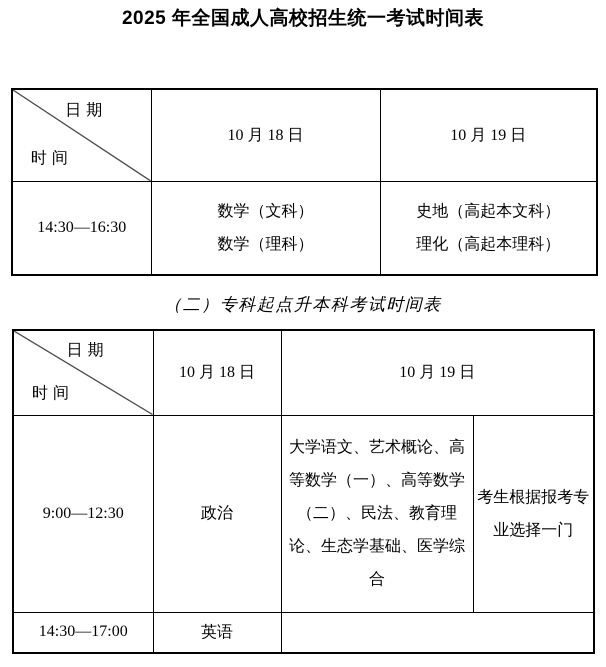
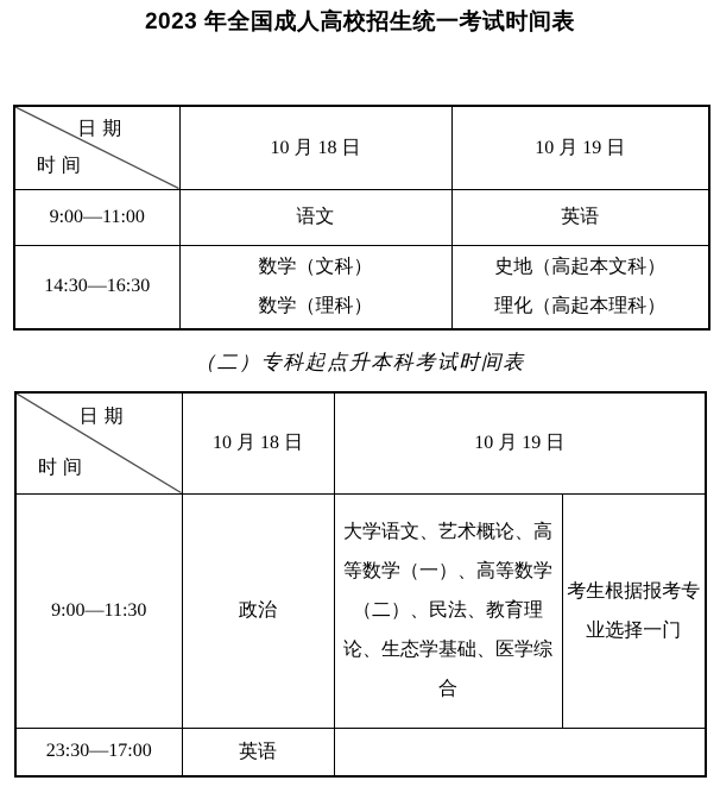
- 2025 年全国成人高校招生统一考试时间表
+ 2023 年全国成人高校招生统一考试时间表
  日期 时间	10 月 18 日	10 月 19 日
+ 9:00—11:00	语文	英语
  14:30—16:30	数学（文科） 数学（理科）	史地（高起本文科） 理化（高起本理科）
  （二）专科起点升本科考试时间表
  日期 时间	10 月 18 日	10 月 19 日
- 9:00—12:30	政治	大学语文、艺术概论、高等数学（一）、高等数学（二）、民法、教育理论、生态学基础、医学综合	考生根据报考专业选择一门
+ 9:00—11:30	政治	大学语文、艺术概论、高等数学（一）、高等数学（二）、民法、教育理论、生态学基础、医学综合	考生根据报考专业选择一门
- 14:30—17:00	英语
+ 23:30—17:00	英语
